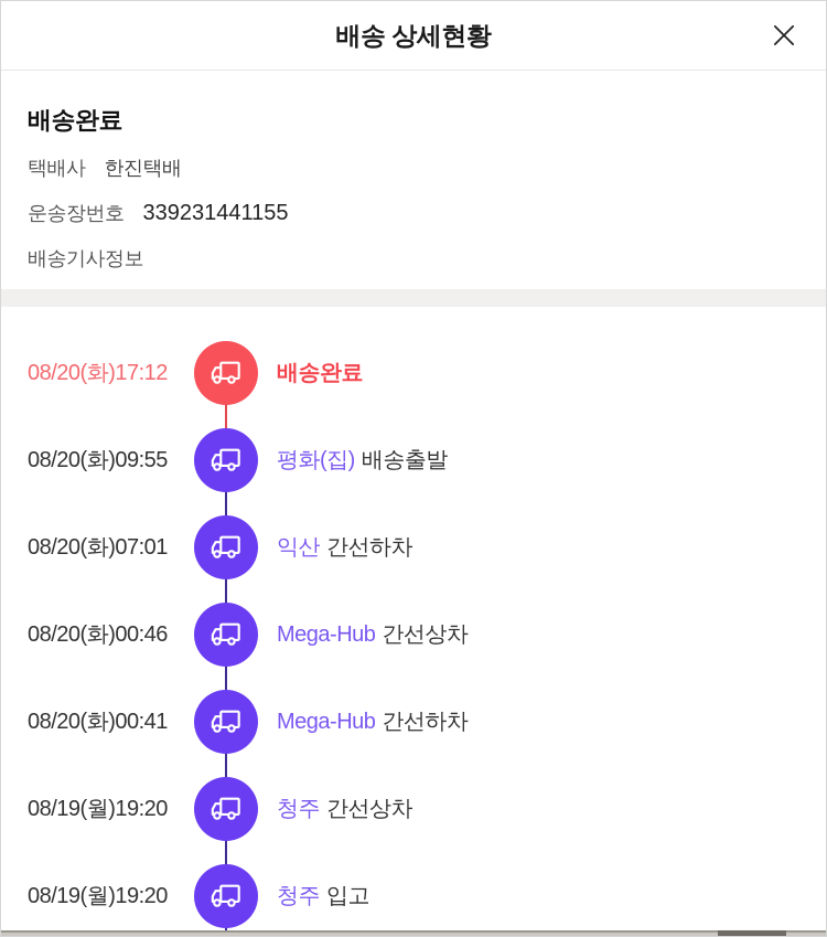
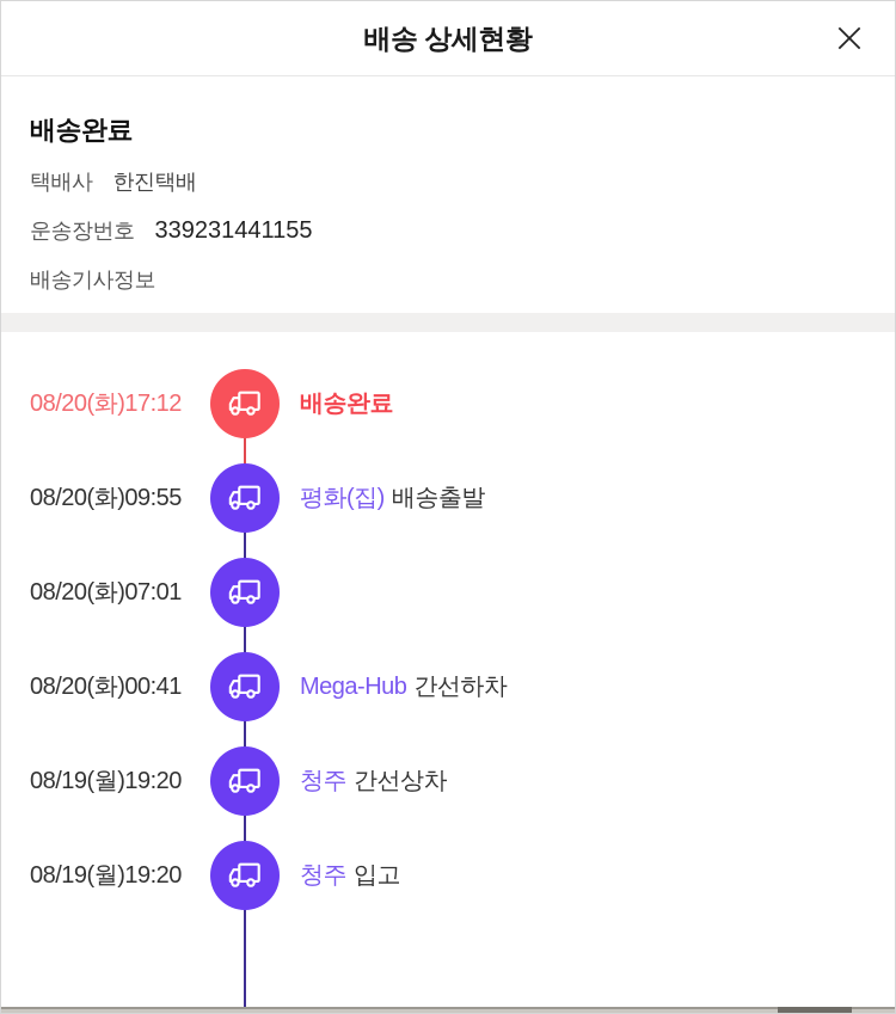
  배송 상세현황
  배송완료
  택배사
  한진택배
  운송장번호
  339231441155
  배송기사정보
  08/20(화)17:12
  배송완료
  08/20(화)09:55
  평화(집) 배송출발
  08/20(화)07:01
- 익산 간선하차
- 08/20(화)00:46
- Mega-Hub 간선상차
  08/20(화)00:41
  Mega-Hub 간선하차
  08/19(월)19:20
  청주 간선상차
  08/19(월)19:20
  청주 입고
